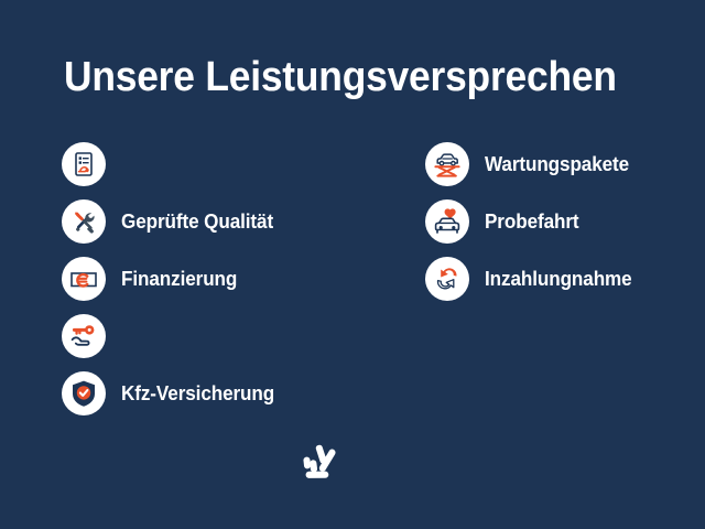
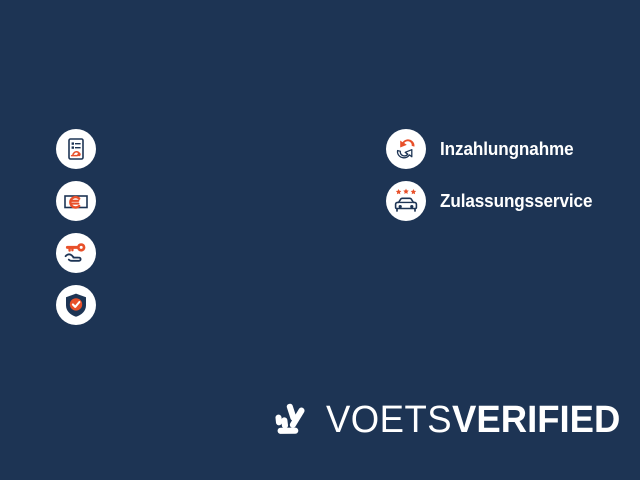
- Unsere Leistungsversprechen
- Geprüfte Qualität
- Finanzierung
- Kfz-Versicherung
- Wartungspakete
- Probefahrt
  Inzahlungnahme
+ Zulassungsservice
+ VOETSVERIFIED
